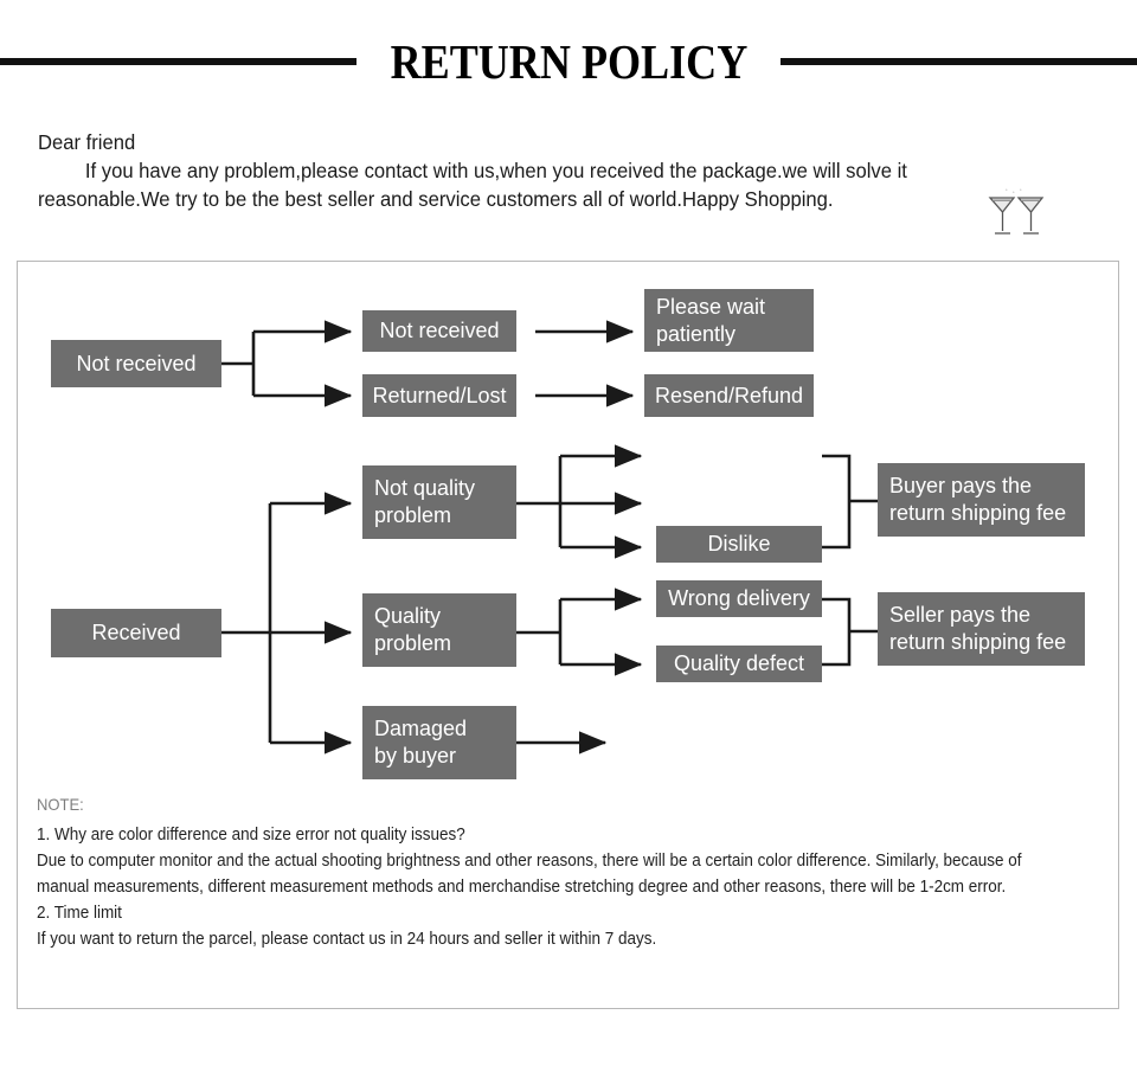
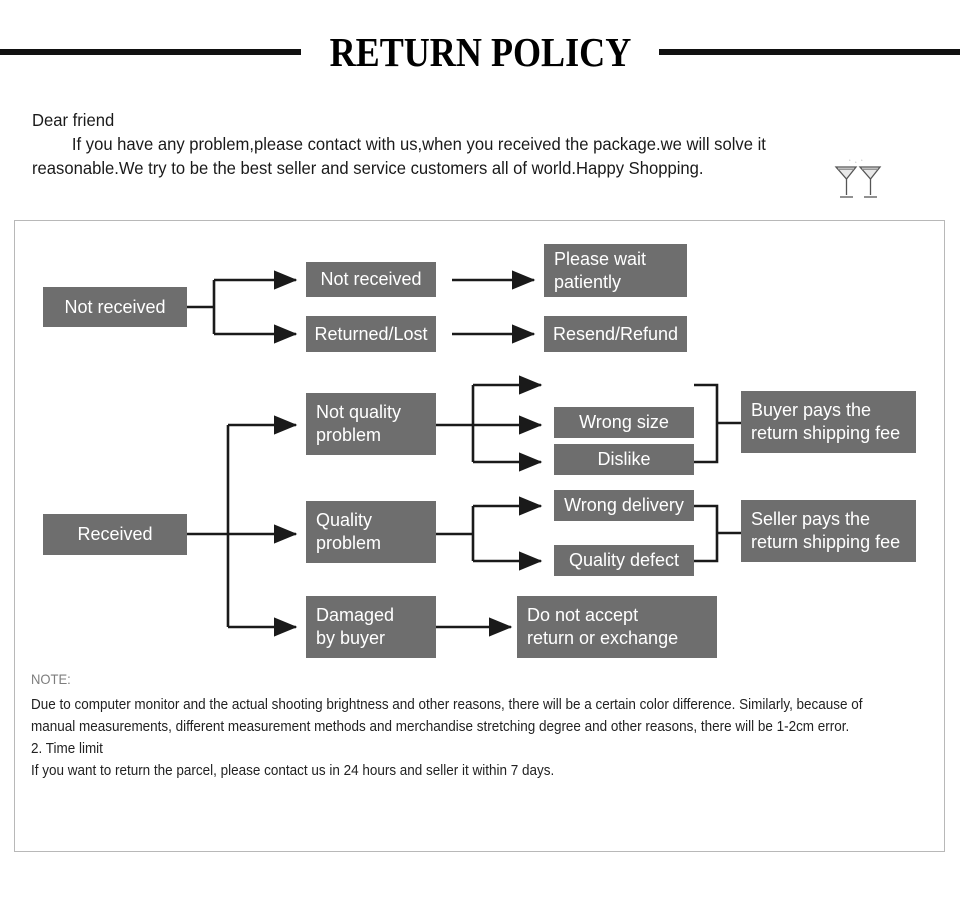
  RETURN POLICY
  Dear friend
  If you have any problem,please contact with us,when you received the package.we will solve it reasonable.We try to be the best seller and service customers all of world.Happy Shopping.
  Not received
  Not received
  Returned/Lost
  Please wait
  patiently
  Resend/Refund
  Received
  Not quality
  problem
+ Wrong size
  Dislike
  Buyer pays the
  return shipping fee
  Quality
  problem
  Wrong delivery
  Quality defect
  Seller pays the
  return shipping fee
  Damaged
  by buyer
+ Do not accept
+ return or exchange
  NOTE:
- 1. Why are color difference and size error not quality issues?
  Due to computer monitor and the actual shooting brightness and other reasons, there will be a certain color difference. Similarly, because of
  manual measurements, different measurement methods and merchandise stretching degree and other reasons, there will be 1-2cm error.
  2. Time limit
  If you want to return the parcel, please contact us in 24 hours and seller it within 7 days.
